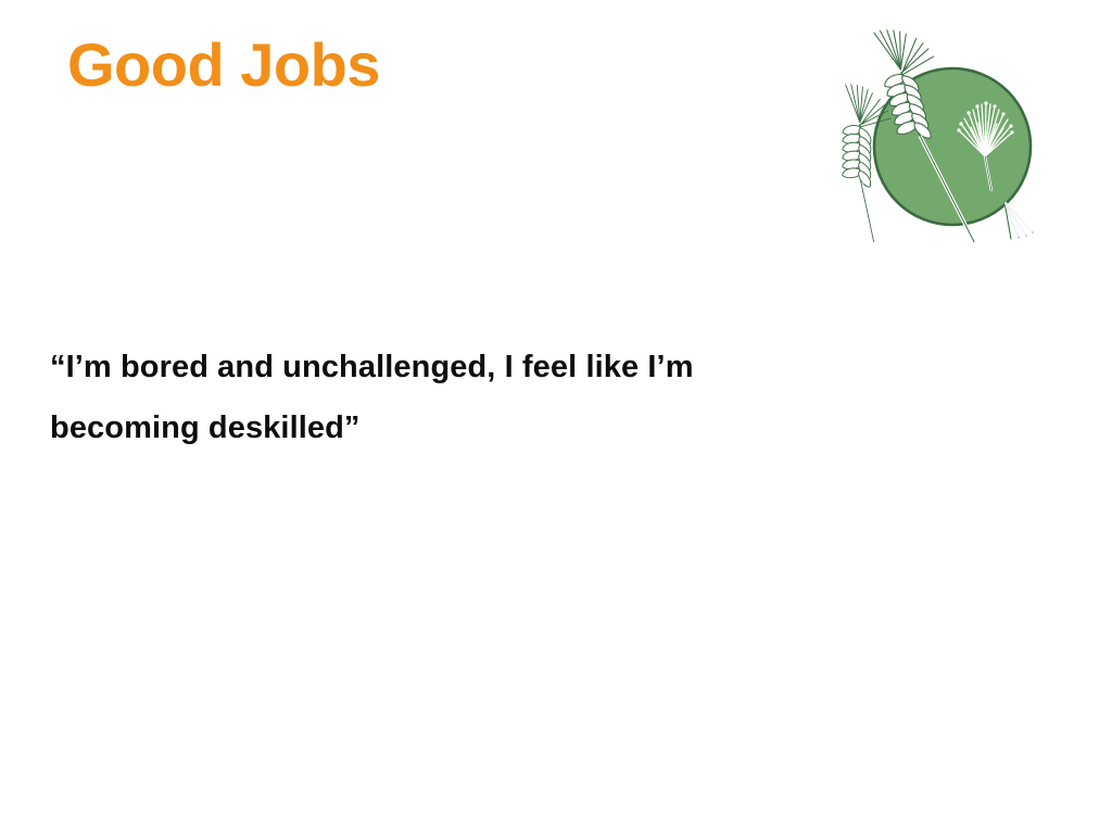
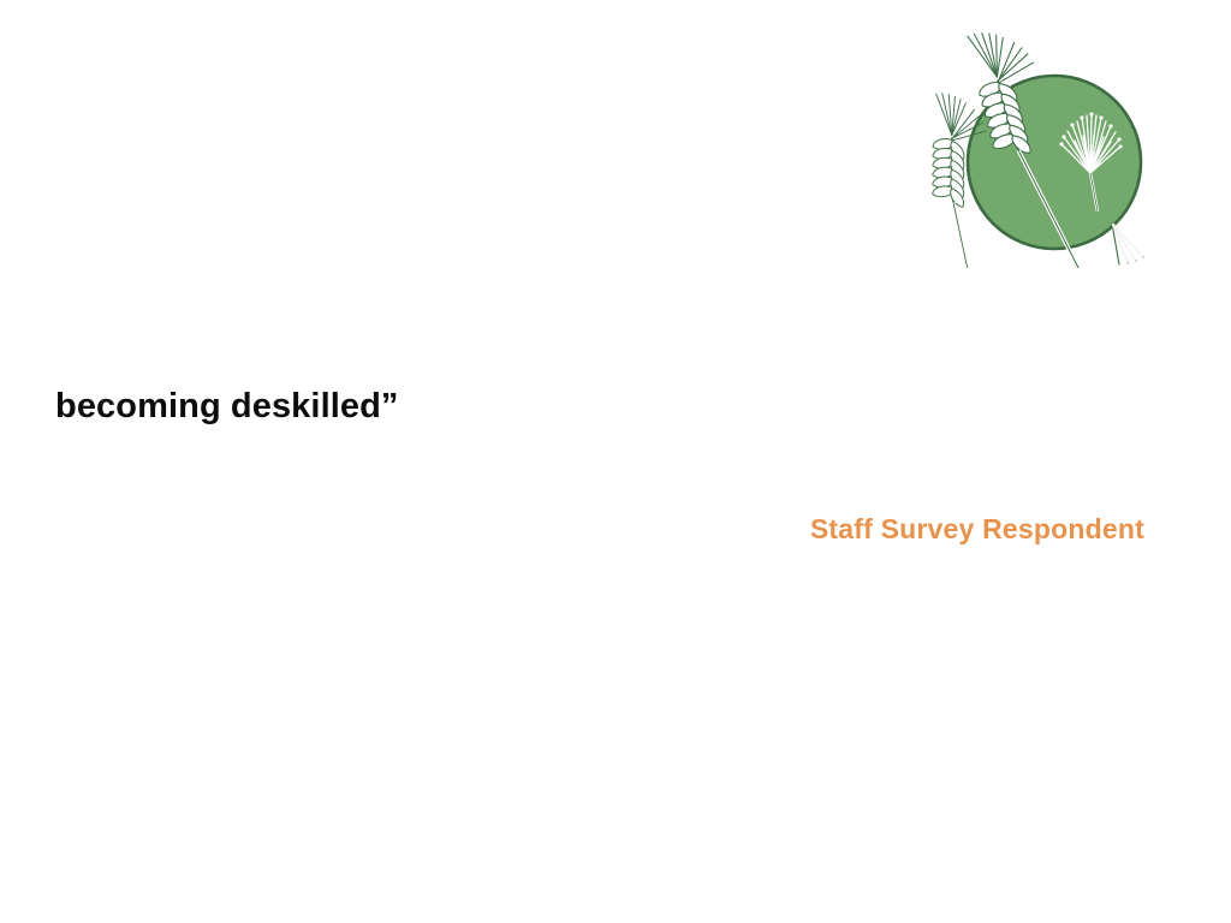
- Good Jobs
- “I’m bored and unchallenged, I feel like I’m
  becoming deskilled”
+ Staff Survey Respondent
